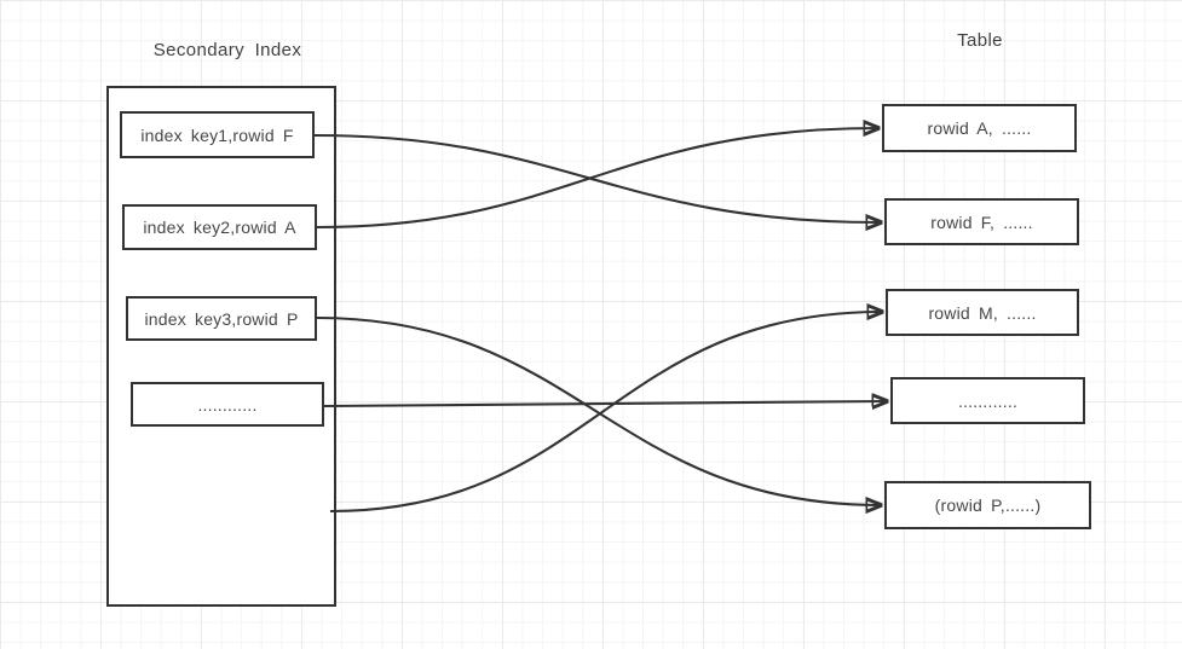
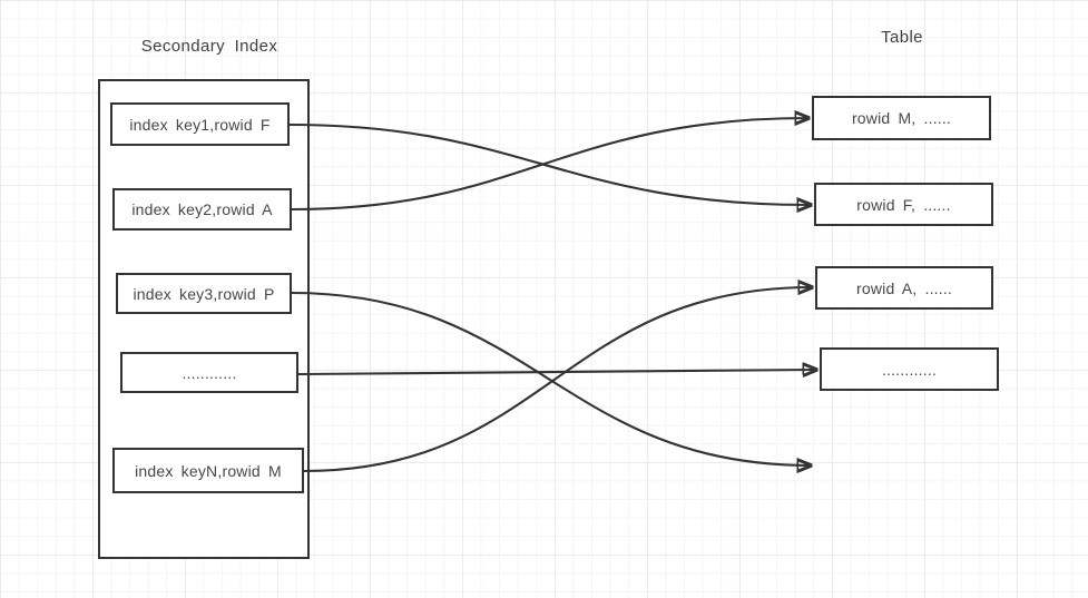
  Secondary Index
  Table
  index key1,rowid F
  index key2,rowid A
  index key3,rowid P
  ............
+ index keyN,rowid M
- rowid A, ......
+ rowid M, ......
  rowid F, ......
- rowid M, ......
+ rowid A, ......
  ............
- (rowid P,......)
